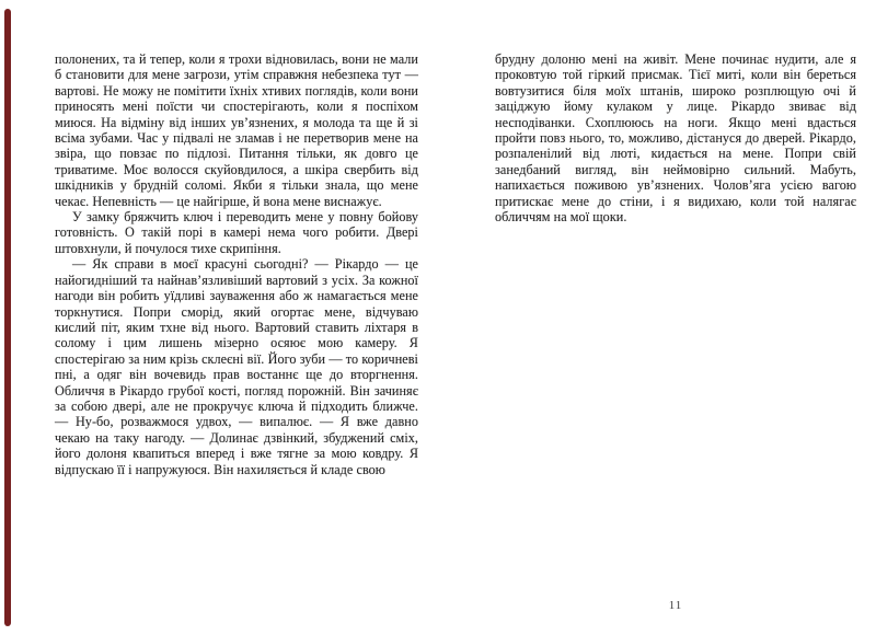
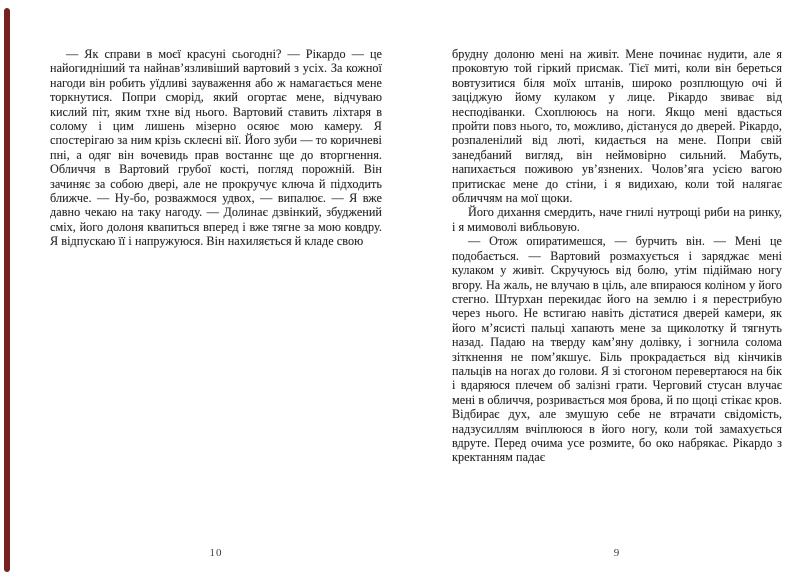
- полонених, та й тепер, коли я трохи відновилась, вони не мали б становити для мене загрози, утім справжня небезпека тут — вартові. Не можу не помітити їхніх хтивих поглядів, коли вони приносять мені поїсти чи спостерігають, коли я поспіхом миюся. На відміну від інших ув’язнених, я молода та ще й зі всіма зубами. Час у підвалі не зламав і не перетворив мене на звіра, що повзає по підлозі. Питання тільки, як довго це триватиме. Моє волосся скуйовдилося, а шкіра свербить від шкідників у брудній соломі. Якби я тільки знала, що мене чекає. Непевність — це найгірше, й вона мене виснажує.
- У замку бряжчить ключ і переводить мене у повну бойову готовність. О такій порі в камері нема чого робити. Двері штовхнули, й почулося тихе скрипіння.
- — Як справи в моєї красуні сьогодні? — Рікардо — це найогидніший та найнав’язливіший вартовий з усіх. За кожної нагоди він робить уїдливі зауваження або ж намагається мене торкнутися. Попри сморід, який огортає мене, відчуваю кислий піт, яким тхне від нього. Вартовий ставить ліхтаря в солому і цим лишень мізерно осяює мою камеру. Я спостерігаю за ним крізь склеєні вії. Його зуби — то коричневі пні, а одяг він вочевидь прав востаннє ще до вторгнення. Обличчя в Рікардо грубої кості, погляд порожній. Він зачиняє за собою двері, але не прокручує ключа й підходить ближче. — Ну-бо, розважмося удвох, — випалює. — Я вже давно чекаю на таку нагоду. — Долинає дзвінкий, збуджений сміх, його долоня квапиться вперед і вже тягне за мою ковдру. Я відпускаю її і напружуюся. Він нахиляється й кладе свою
+ — Як справи в моєї красуні сьогодні? — Рікардо — це найогидніший та найнав’язливіший вартовий з усіх. За кожної нагоди він робить уїдливі зауваження або ж намагається мене торкнутися. Попри сморід, який огортає мене, відчуваю кислий піт, яким тхне від нього. Вартовий ставить ліхтаря в солому і цим лишень мізерно осяює мою камеру. Я спостерігаю за ним крізь склеєні вії. Його зуби — то коричневі пні, а одяг він вочевидь прав востаннє ще до вторгнення. Обличчя в Вартовий грубої кості, погляд порожній. Він зачиняє за собою двері, але не прокручує ключа й підходить ближче. — Ну-бо, розважмося удвох, — випалює. — Я вже давно чекаю на таку нагоду. — Долинає дзвінкий, збуджений сміх, його долоня квапиться вперед і вже тягне за мою ковдру. Я відпускаю її і напружуюся. Він нахиляється й кладе свою
  брудну долоню мені на живіт. Мене починає нудити, але я проковтую той гіркий присмак. Тієї миті, коли він береться вовтузитися біля моїх штанів, широко розплющую очі й заціджую йому кулаком у лице. Рікардо звиває від несподіванки. Схоплююсь на ноги. Якщо мені вдасться пройти повз нього, то, можливо, дістануся до дверей. Рікардо, розпаленілий від люті, кидається на мене. Попри свій занедбаний вигляд, він неймовірно сильний. Мабуть, напихається поживою ув’язнених. Чолов’яга усією вагою притискає мене до стіни, і я видихаю, коли той налягає обличчям на мої щоки.
+ Його дихання смердить, наче гнилі нутрощі риби на ринку, і я мимоволі вибльовую.
+ — Отож опиратимешся, — бурчить він. — Мені це подобається. — Вартовий розмахується і заряджає мені кулаком у живіт. Скручуюсь від болю, утім підіймаю ногу вгору. На жаль, не влучаю в ціль, але впираюся коліном у його стегно. Штурхан перекидає його на землю і я перестрибую через нього. Не встигаю навіть дістатися дверей камери, як його м’ясисті пальці хапають мене за щиколотку й тягнуть назад. Падаю на тверду кам’яну долівку, і зогнила солома зіткнення не пом’якшує. Біль прокрадається від кінчиків пальців на ногах до голови. Я зі стогоном перевертаюся на бік і вдаряюся плечем об залізні грати. Черговий стусан влучає мені в обличчя, розривається моя брова, й по щоці стікає кров. Відбирає дух, але змушую себе не втрачати свідомість, надзусиллям вчіплююся в його ногу, коли той замахується вдруте. Перед очима усе розмите, бо око набрякає. Рікардо з кректанням падає
+ 10
- 11
+ 9
